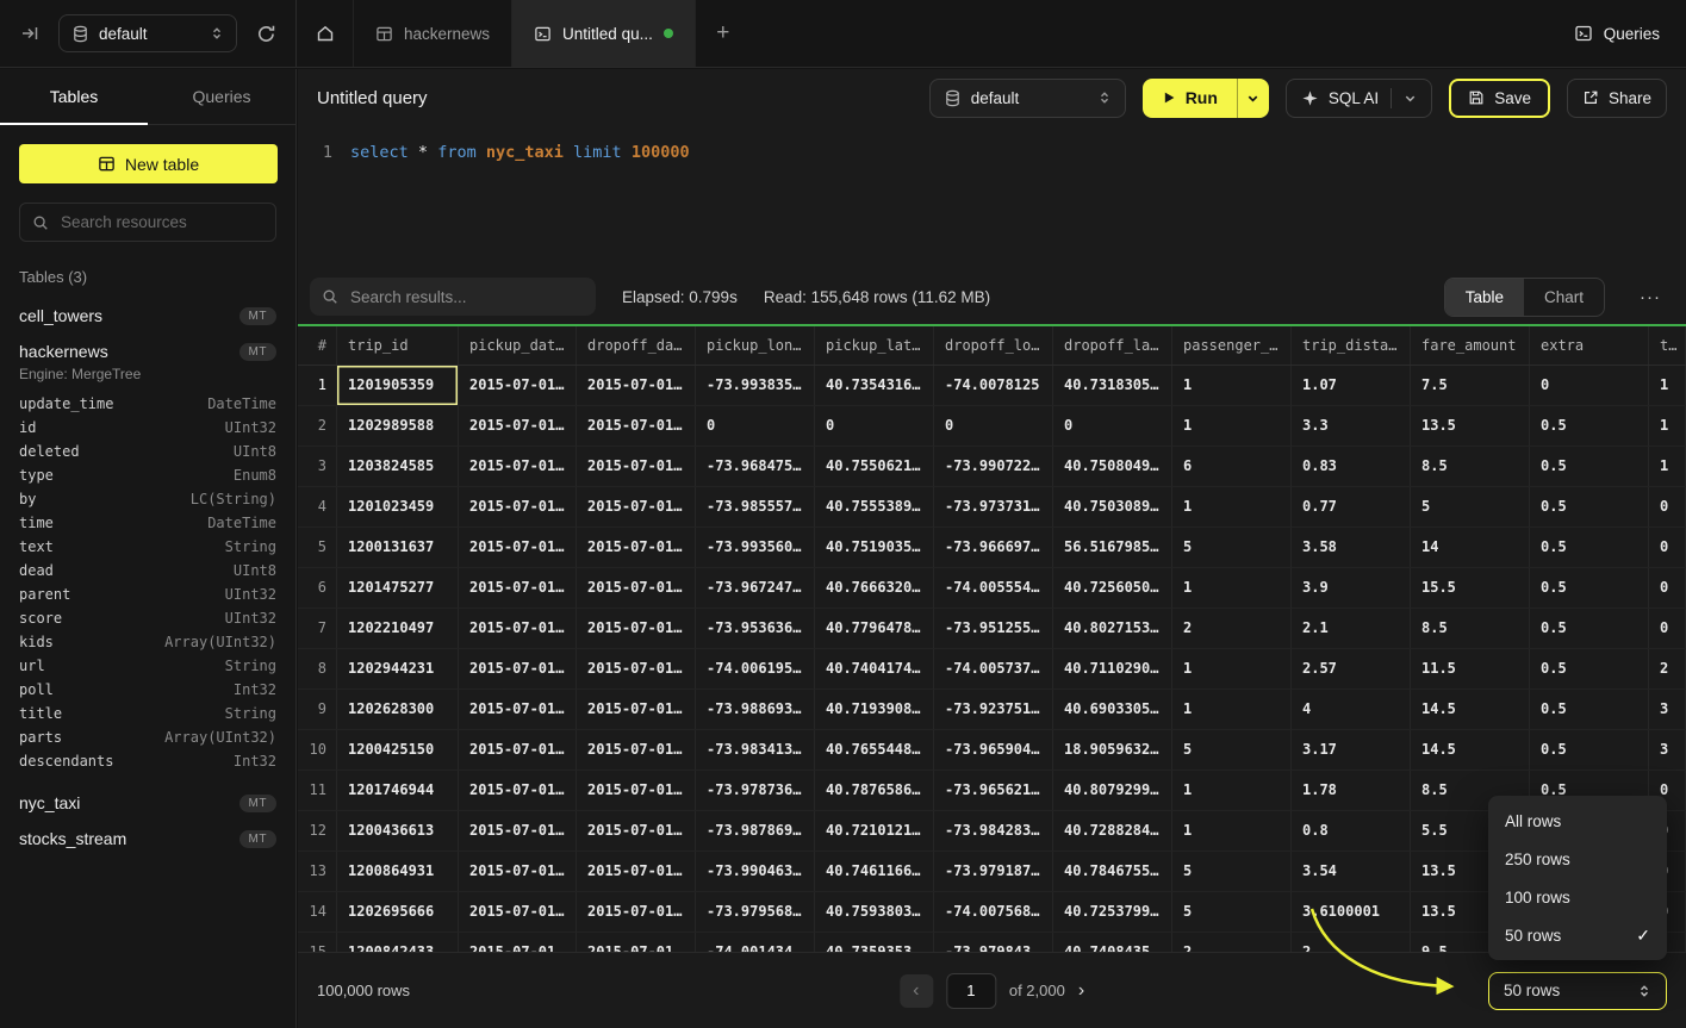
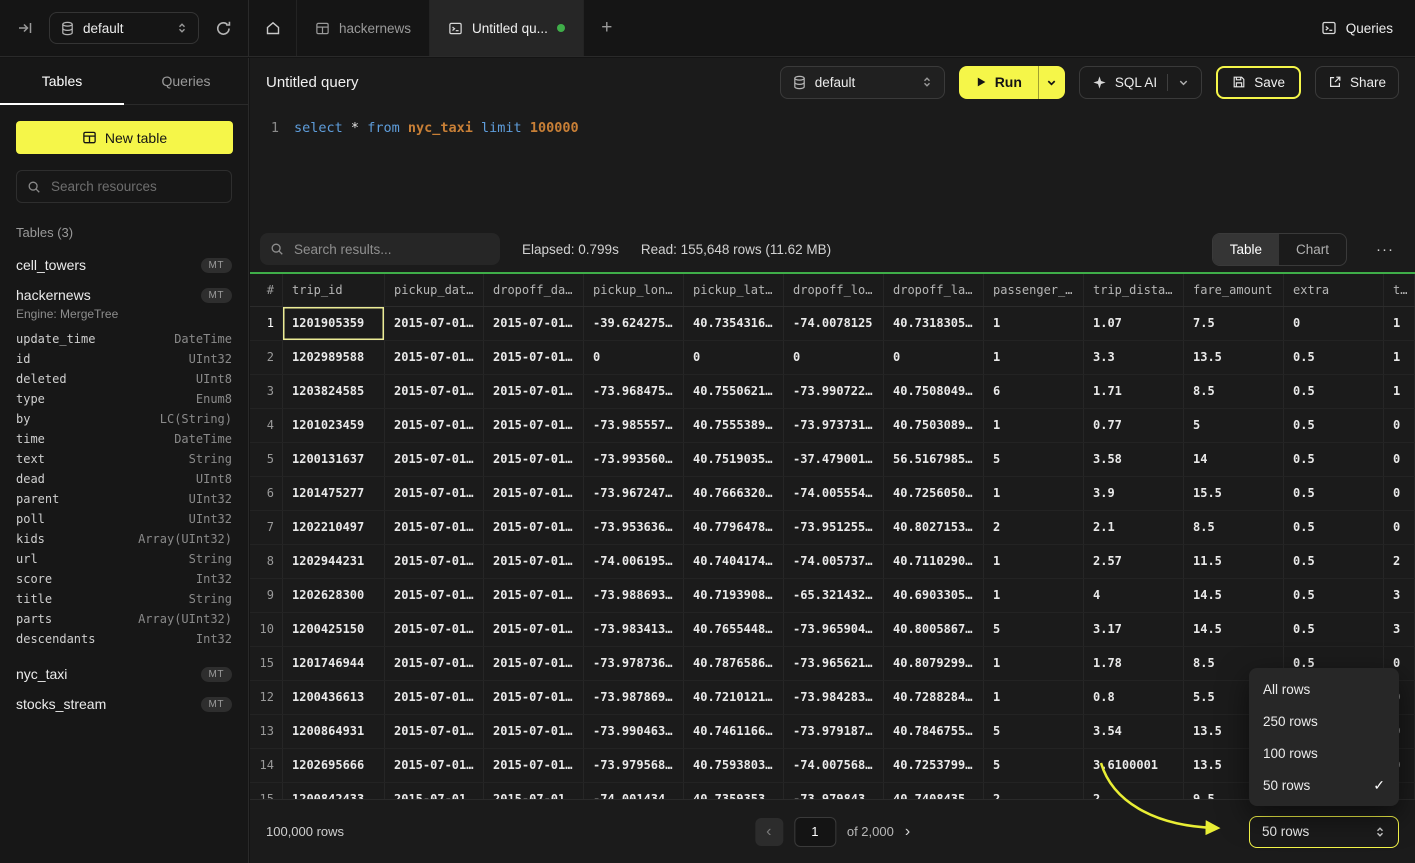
  default
  hackernews
  Untitled qu...
  +
  Queries
  Tables
  Queries
  New table
  Search resources
  Tables (3)
  cell_towers
  MT
  hackernews
  MT
  Engine: MergeTree
  update_time
  DateTime
  id
  UInt32
  deleted
  UInt8
  type
  Enum8
  by
  LC(String)
  time
  DateTime
  text
  String
  dead
  UInt8
  parent
  UInt32
- score
+ poll
  UInt32
  kids
  Array(UInt32)
  url
  String
- poll
+ score
  Int32
  title
  String
  parts
  Array(UInt32)
  descendants
  Int32
  nyc_taxi
  MT
  stocks_stream
  MT
  Untitled query
  default
  Run
  SQL AI
  Save
  Share
  1
  select * from nyc_taxi limit 100000
  Search results...
  Elapsed: 0.799s
  Read: 155,648 rows (11.62 MB)
  Table
  Chart
  ···
  #
  trip_id
  pickup_dat…
  dropoff_da…
  pickup_lon…
  pickup_lat…
  dropoff_lo…
  dropoff_la…
  passenger_…
  trip_dista…
  fare_amount
  extra
  t…
  1
  1201905359
  2015-07-01…
  2015-07-01…
- -73.993835…
+ -39.624275…
  40.7354316…
  -74.0078125
  40.7318305…
  1
  1.07
  7.5
  0
  1
  2
  1202989588
  2015-07-01…
  2015-07-01…
  0
  0
  0
  0
  1
  3.3
  13.5
  0.5
  1
  3
  1203824585
  2015-07-01…
  2015-07-01…
  -73.968475…
  40.7550621…
  -73.990722…
  40.7508049…
  6
- 0.83
+ 1.71
  8.5
  0.5
  1
  4
  1201023459
  2015-07-01…
  2015-07-01…
  -73.985557…
  40.7555389…
  -73.973731…
  40.7503089…
  1
  0.77
  5
  0.5
  0
  5
  1200131637
  2015-07-01…
  2015-07-01…
  -73.993560…
  40.7519035…
- -73.966697…
+ -37.479001…
  56.5167985…
  5
  3.58
  14
  0.5
  0
  6
  1201475277
  2015-07-01…
  2015-07-01…
  -73.967247…
  40.7666320…
  -74.005554…
  40.7256050…
  1
  3.9
  15.5
  0.5
  0
  7
  1202210497
  2015-07-01…
  2015-07-01…
  -73.953636…
  40.7796478…
  -73.951255…
  40.8027153…
  2
  2.1
  8.5
  0.5
  0
  8
  1202944231
  2015-07-01…
  2015-07-01…
  -74.006195…
  40.7404174…
  -74.005737…
  40.7110290…
  1
  2.57
  11.5
  0.5
  2
  9
  1202628300
  2015-07-01…
  2015-07-01…
  -73.988693…
  40.7193908…
- -73.923751…
+ -65.321432…
  40.6903305…
  1
  4
  14.5
  0.5
  3
  10
  1200425150
  2015-07-01…
  2015-07-01…
  -73.983413…
  40.7655448…
  -73.965904…
- 18.9059632…
+ 40.8005867…
  5
  3.17
  14.5
  0.5
  3
- 11
+ 15
  1201746944
  2015-07-01…
  2015-07-01…
  -73.978736…
  40.7876586…
  -73.965621…
  40.8079299…
  1
  1.78
  8.5
  0.5
  0
  12
  1200436613
  2015-07-01…
  2015-07-01…
  -73.987869…
  40.7210121…
  -73.984283…
  40.7288284…
  1
  0.8
  5.5
  13
  1200864931
  2015-07-01…
  2015-07-01…
  -73.990463…
  40.7461166…
  -73.979187…
  40.7846755…
  5
  3.54
  13.5
  14
  1202695666
  2015-07-01…
  2015-07-01…
  -73.979568…
  40.7593803…
  -74.007568…
  40.7253799…
  5
  3.6100001
  13.5
  100,000 rows
  ‹
  1
  of 2,000
  ›
  50 rows
  All rows
  250 rows
  100 rows
  50 rows
  ✓
